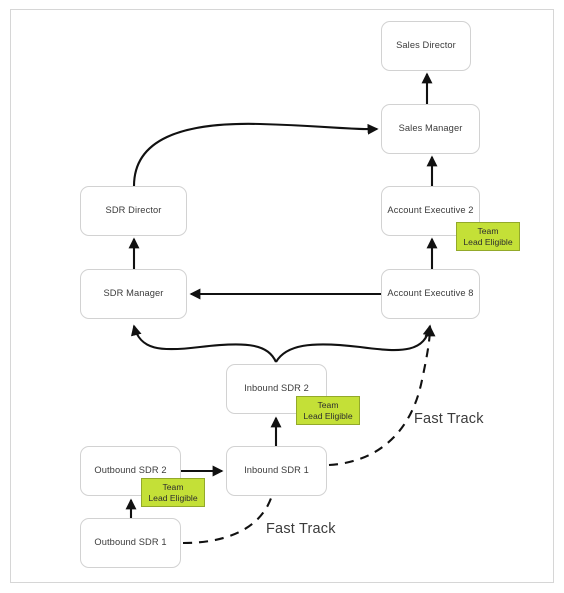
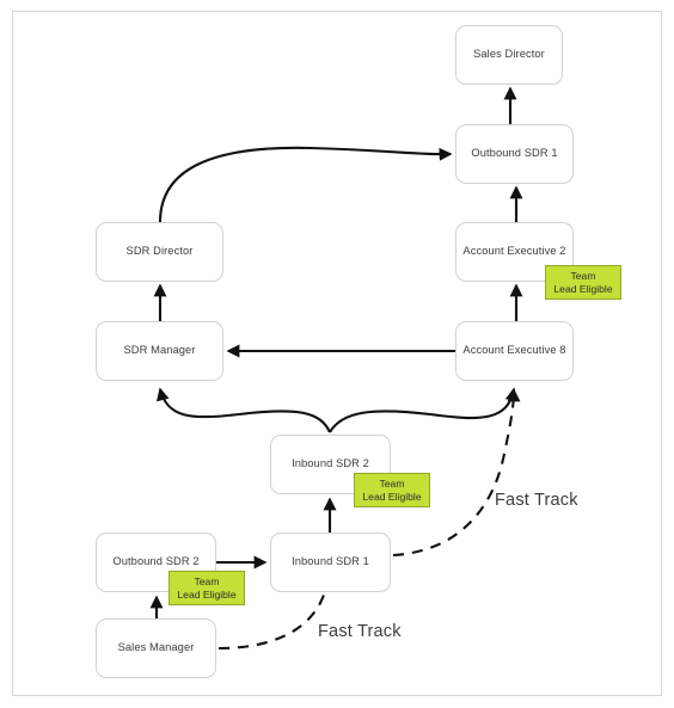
  Sales Director
- Sales Manager
+ Outbound SDR 1
  SDR Director
  Account Executive 2
  SDR Manager
  Account Executive 8
  Inbound SDR 2
  Outbound SDR 2
  Inbound SDR 1
- Outbound SDR 1
+ Sales Manager
  Team
  Lead Eligible
  Team
  Lead Eligible
  Team
  Lead Eligible
  Fast Track
  Fast Track
